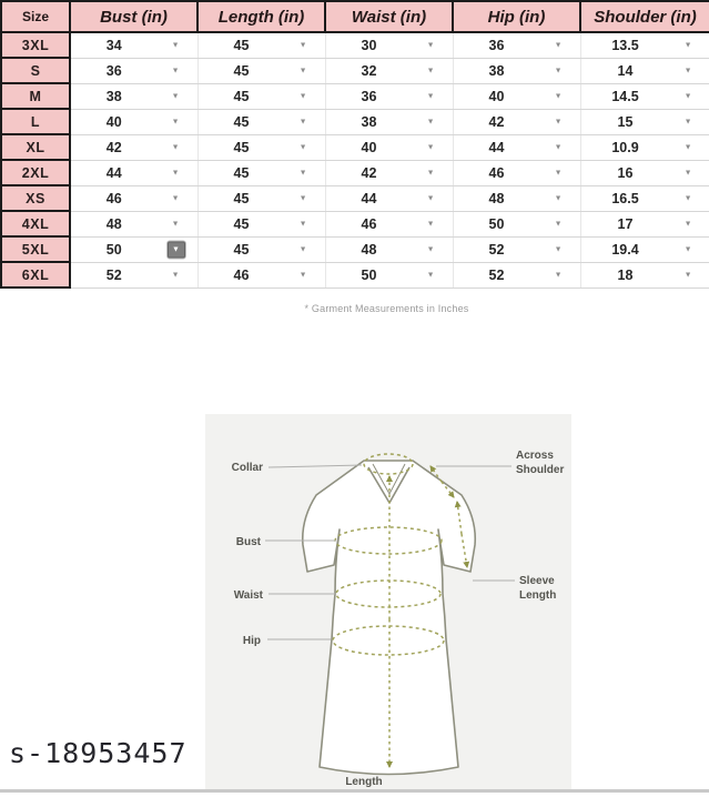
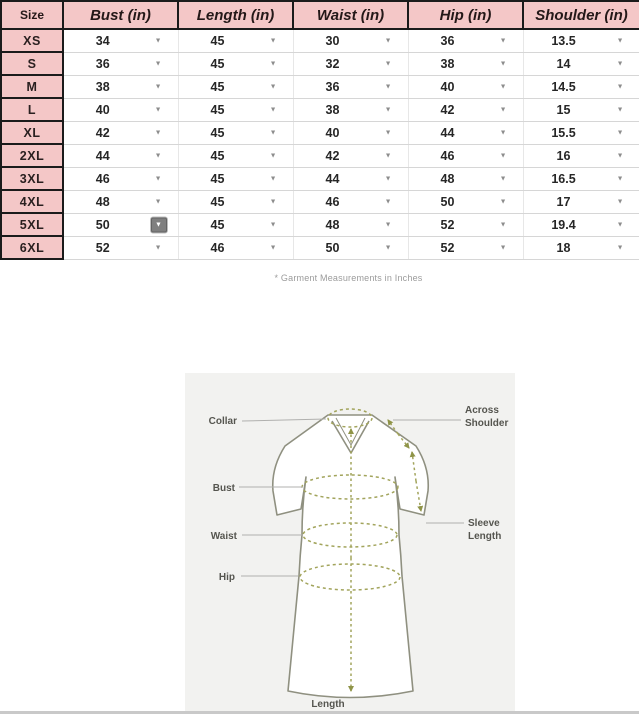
  Size	Bust (in)	Length (in)	Waist (in)	Hip (in)	Shoulder (in)
- 3XL	34	45	30	36	13.5
+ XS	34	45	30	36	13.5
  M	38	45	36	40	14.5
- XL	42	45	40	44	10.9
+ XL	42	45	40	44	15.5
  2XL	44	45	42	46	16
- XS	46	45	44	48	16.5
+ 3XL	46	45	44	48	16.5
  4XL	48	45	46	50	17
  5XL	50	45	48	52	19.4
  6XL	52	46	50	52	18
  * Garment Measurements in Inches
  Collar
  Bust
  Waist
  Hip
  Across
  Shoulder
  Sleeve
  Length
  Length
- s-18953457
